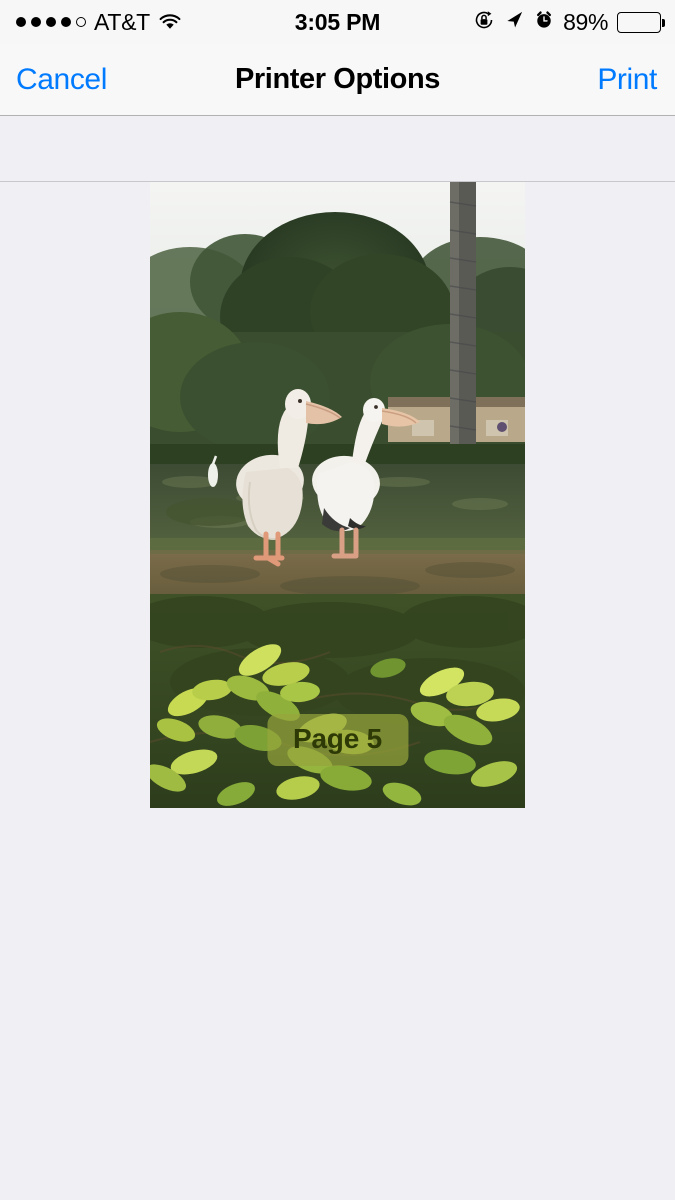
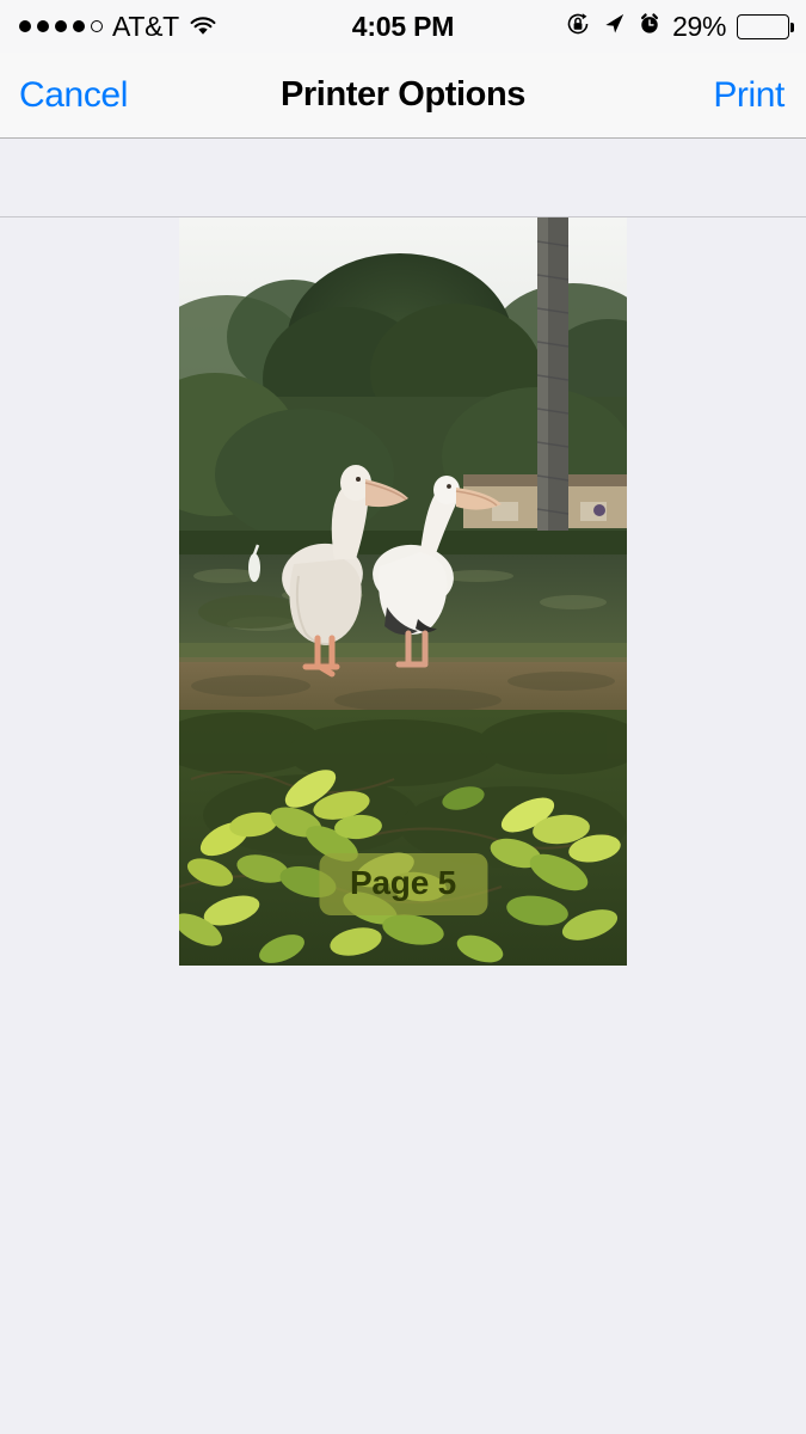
  AT&T
- 3:05 PM
+ 4:05 PM
- 89%
+ 29%
  Cancel
  Printer Options
  Print
  Page 5
